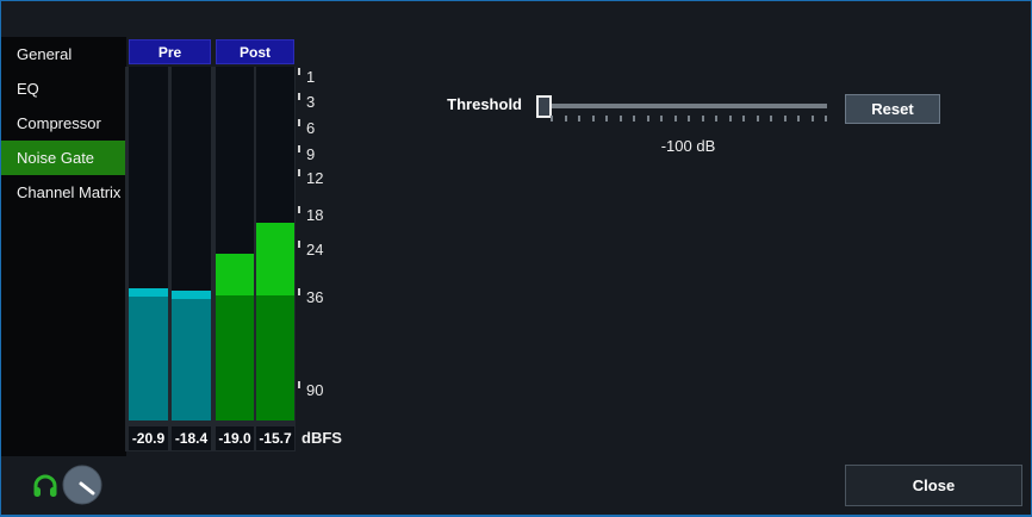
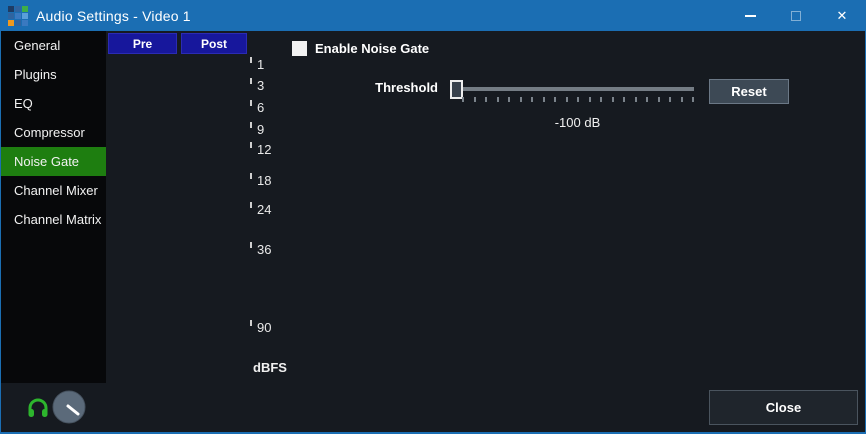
+ Audio Settings - Video 1
+ ✕
  General
+ Plugins
  EQ
  Compressor
  Noise Gate
+ Channel Mixer
  Channel Matrix
  Pre
  Post
- -20.9
- -18.4
- -19.0
- -15.7
  1
  3
  6
  9
  12
  18
  24
  36
  90
  dBFS
+ Enable Noise Gate
  Threshold
  -100 dB
  Reset
  Close
